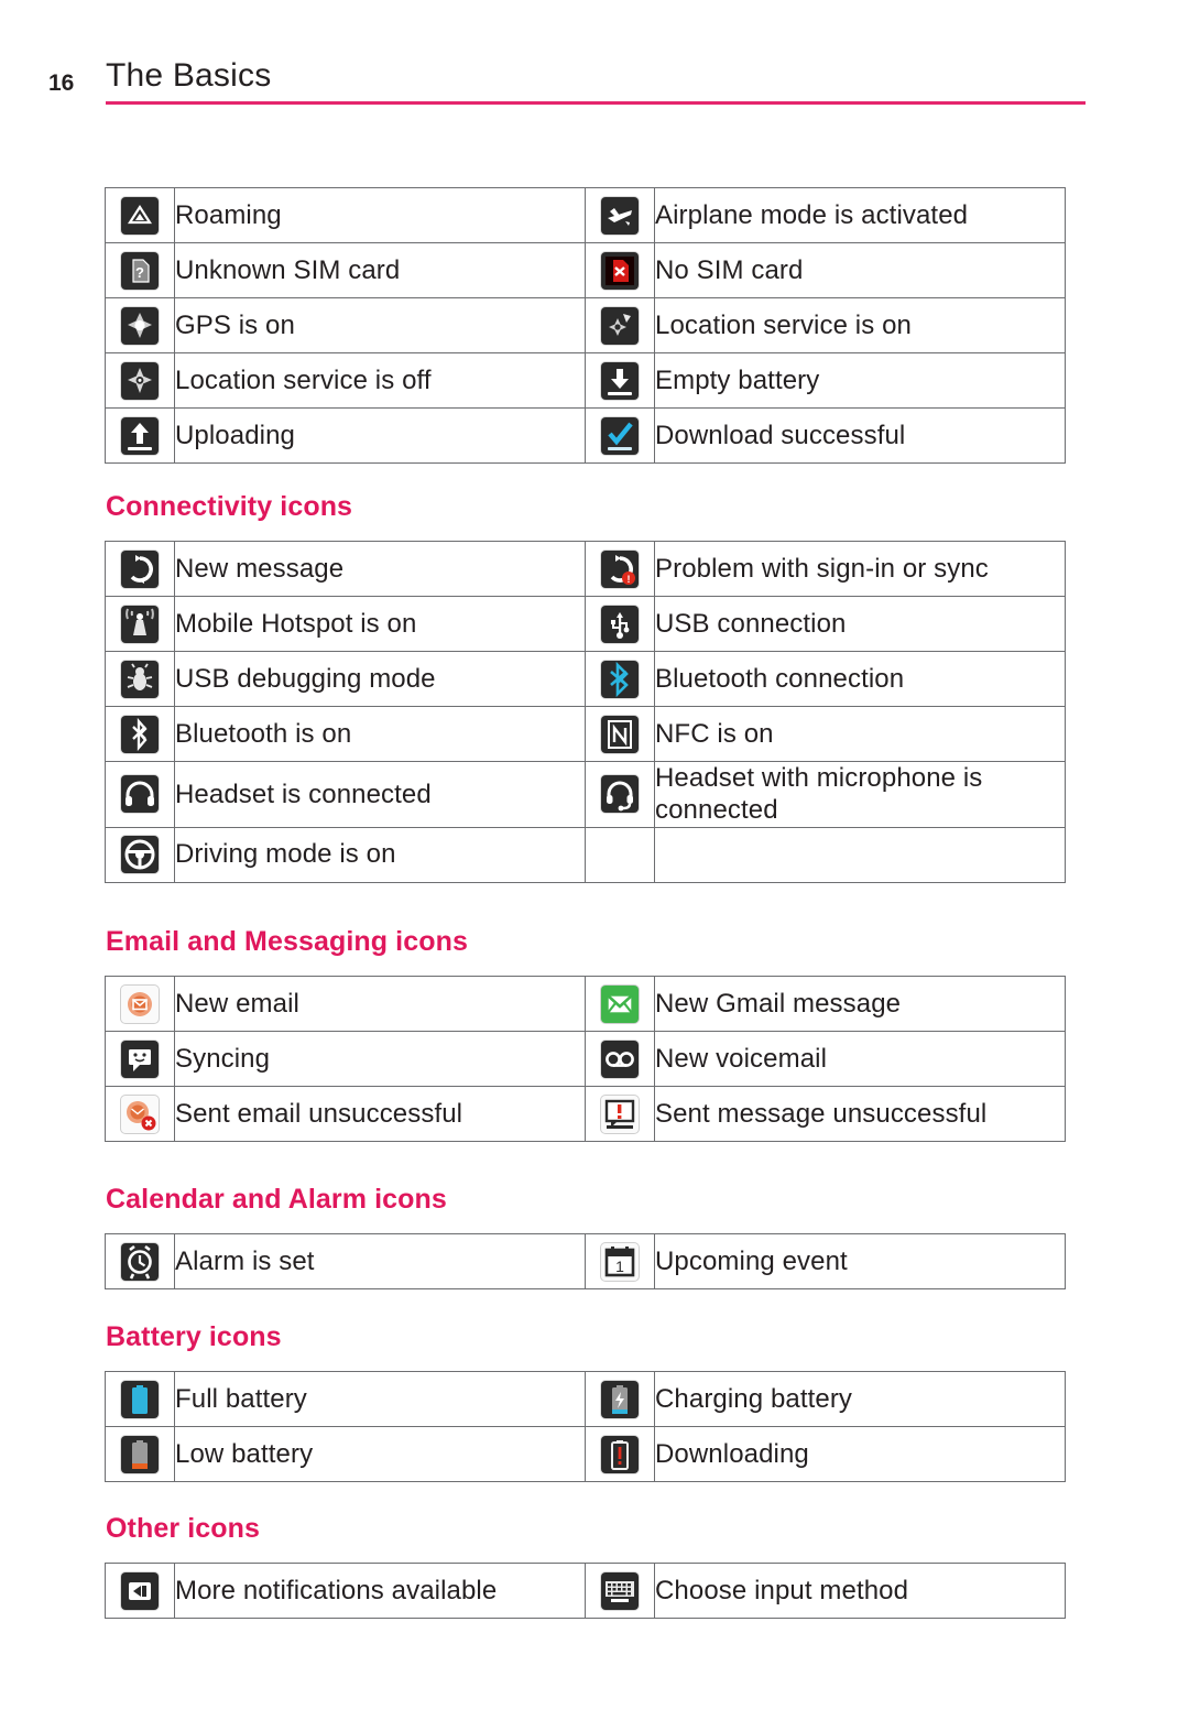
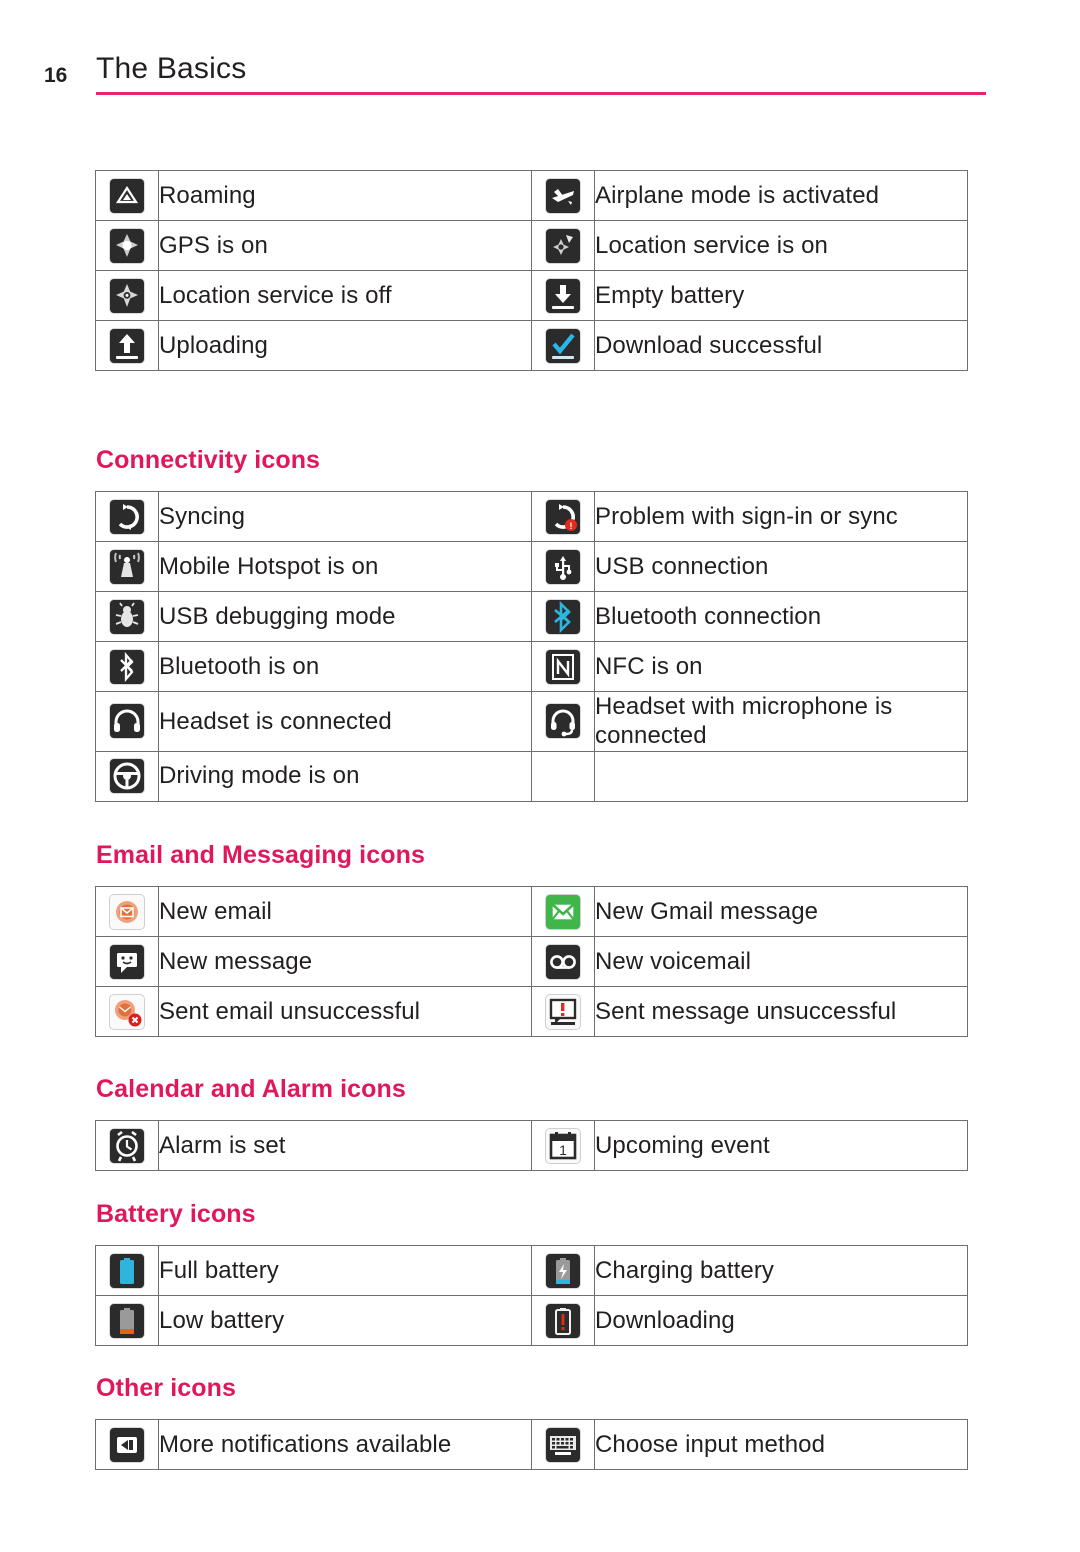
  16
  The Basics
  	Roaming		Airplane mode is activated
- ?	Unknown SIM card		No SIM card
  	GPS is on		Location service is on
  	Location service is off		Empty battery
  	Uploading		Download successful
  Connectivity icons
- 	New message	!	Problem with sign-in or sync
+ 	Syncing	!	Problem with sign-in or sync
  	Mobile Hotspot is on		USB connection
  	USB debugging mode		Bluetooth connection
  	Bluetooth is on		NFC is on
  	Headset is connected		Headset with microphone is connected
  	Driving mode is on
  Email and Messaging icons
  	New email		New Gmail message
- 	Syncing		New voicemail
+ 	New message		New voicemail
  	Sent email unsuccessful		Sent message unsuccessful
  Calendar and Alarm icons
  	Alarm is set	1	Upcoming event
  Battery icons
  	Full battery		Charging battery
  	Low battery		Downloading
  Other icons
  	More notifications available		Choose input method
